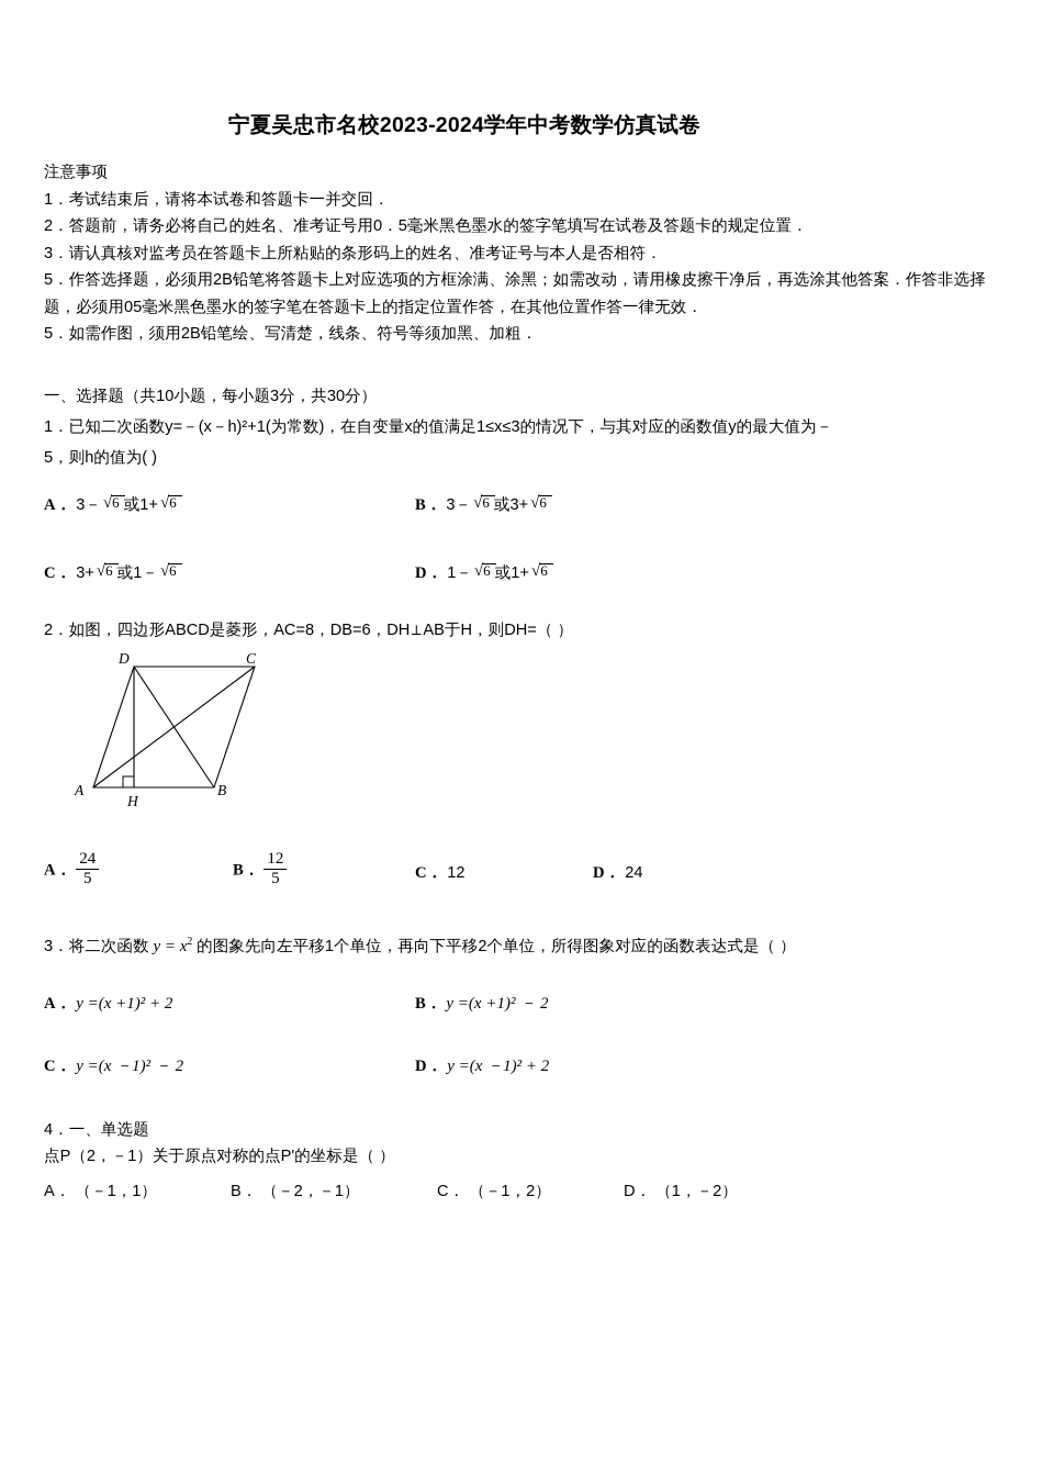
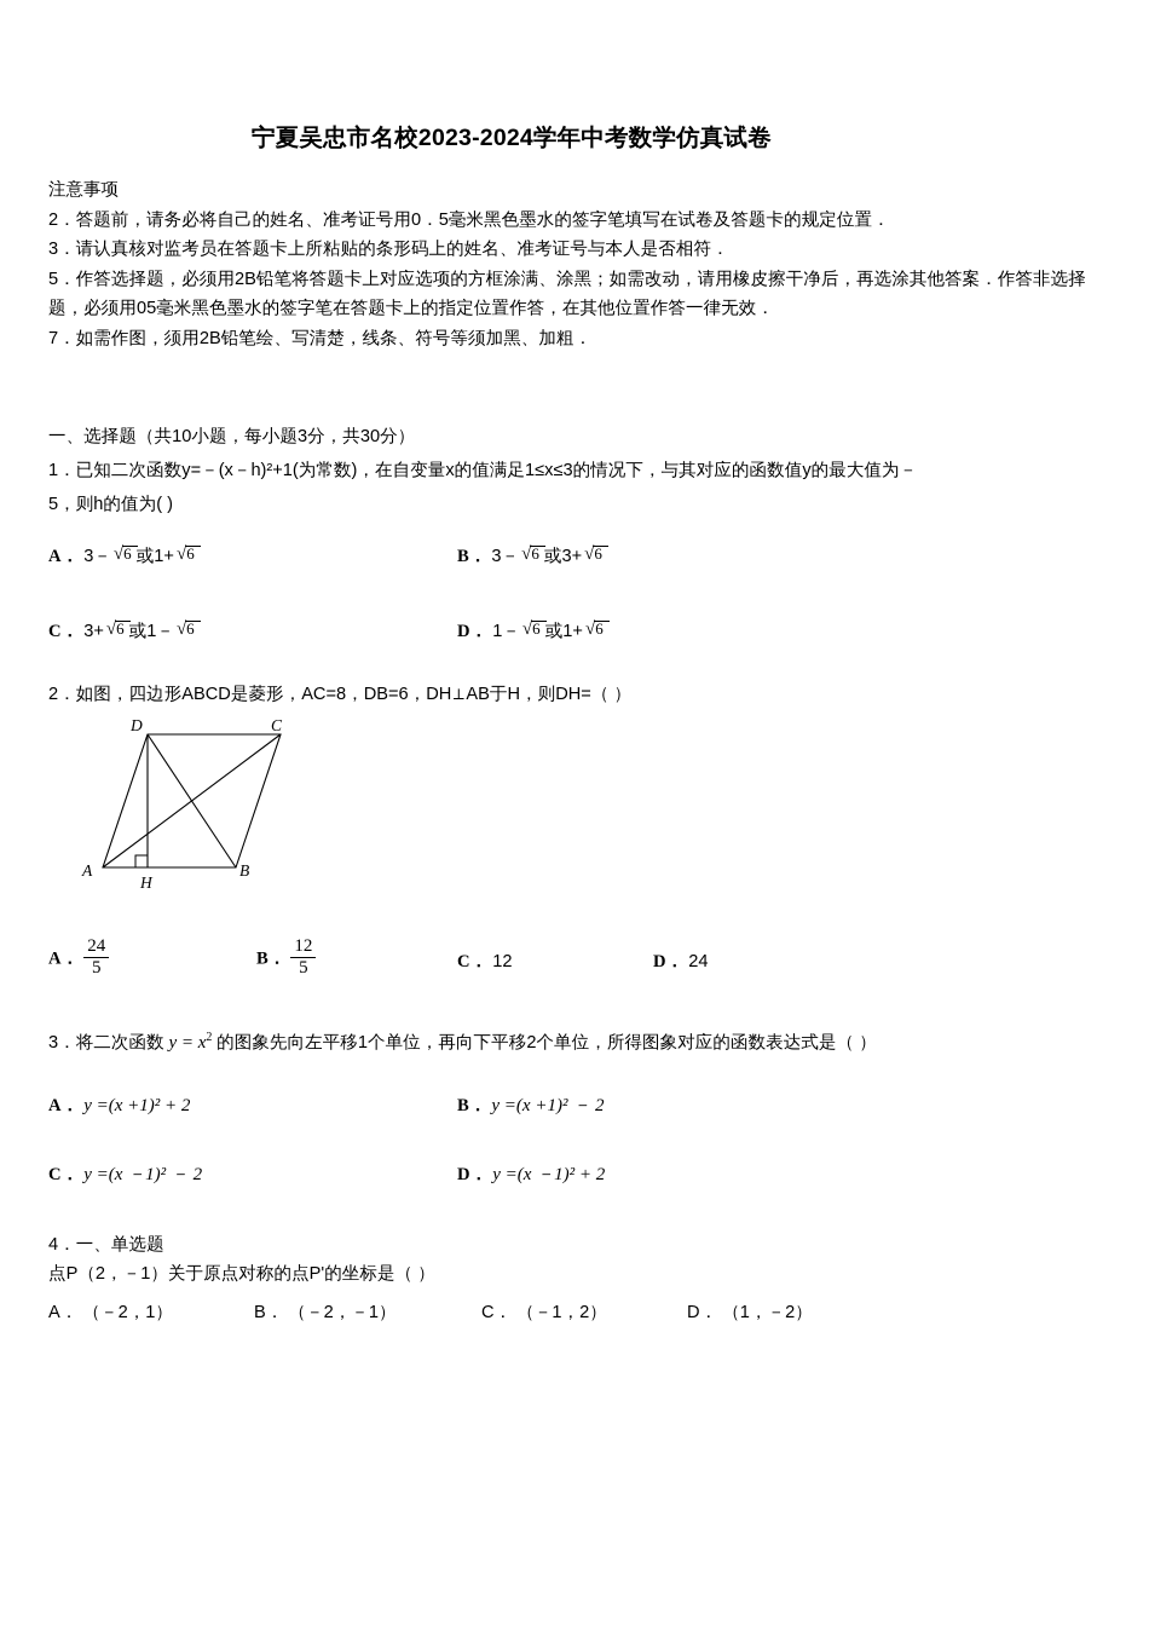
  宁夏吴忠市名校2023-2024学年中考数学仿真试卷
  注意事项
- 1．考试结束后，请将本试卷和答题卡一并交回．
  2．答题前，请务必将自己的姓名、准考证号用0．5毫米黑色墨水的签字笔填写在试卷及答题卡的规定位置．
  3．请认真核对监考员在答题卡上所粘贴的条形码上的姓名、准考证号与本人是否相符．
  5．作答选择题，必须用2B铅笔将答题卡上对应选项的方框涂满、涂黑；如需改动，请用橡皮擦干净后，再选涂其他答案．作答非选择题，必须用05毫米黑色墨水的签字笔在答题卡上的指定位置作答，在其他位置作答一律无效．
- 5．如需作图，须用2B铅笔绘、写清楚，线条、符号等须加黑、加粗．
+ 7．如需作图，须用2B铅笔绘、写清楚，线条、符号等须加黑、加粗．
  一、选择题（共10小题，每小题3分，共30分）
  1．已知二次函数y=－(x－h)²+1(为常数)，在自变量x的值满足1≤x≤3的情况下，与其对应的函数值y的最大值为－
  5，则h的值为( )
  A． 3－ √6 或1+ √6
  B． 3－ √6 或3+ √6
  C． 3+ √6 或1－ √6
  D． 1－ √6 或1+ √6
  2．如图，四边形ABCD是菱形，AC=8，DB=6，DH⊥AB于H，则DH=（ ）
  D
  C
  A
  B
  H
  A．
  24
  5
  B．
  12
  5
  C． 12
  D． 24
  3．将二次函数 y = x2 的图象先向左平移1个单位，再向下平移2个单位，所得图象对应的函数表达式是（ ）
  A． y =(x +1)² + 2
  B． y =(x +1)² － 2
  C． y =(x －1)² － 2
  D． y =(x －1)² + 2
  4．一、单选题
  点P（2，－1）关于原点对称的点P'的坐标是（ ）
- A． （－1，1）
+ A． （－2，1）
  B． （－2，－1）
  C． （－1，2）
  D． （1，－2）
